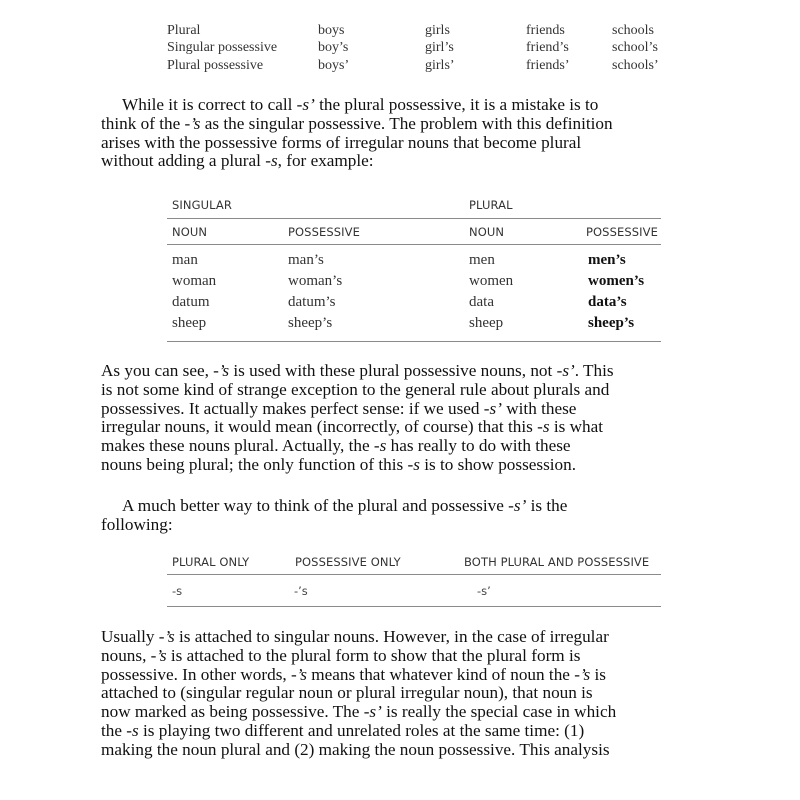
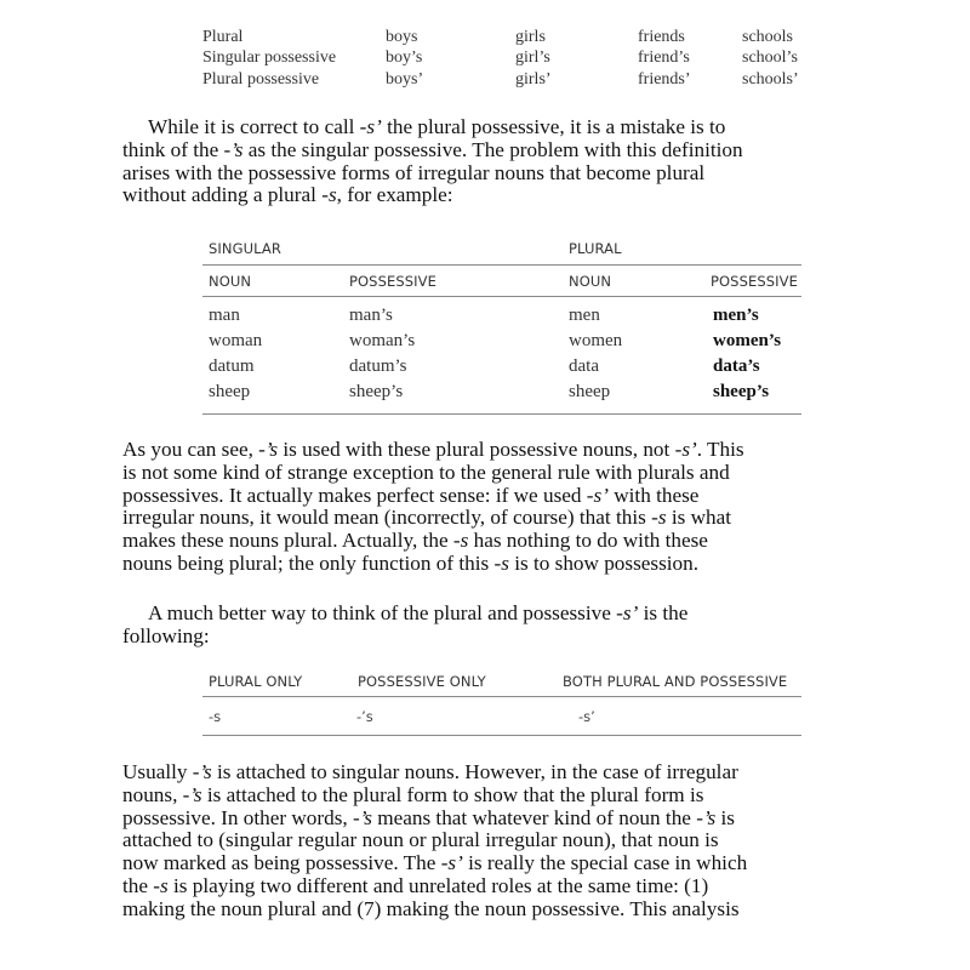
  Plural
  boys
  girls
  friends
  schools
  Singular possessive
  boy’s
  girl’s
  friend’s
  school’s
  Plural possessive
  boys’
  girls’
  friends’
  schools’
  While it is correct to call -s’ the plural possessive, it is a mistake is to
  think of the -’s as the singular possessive. The problem with this definition
  arises with the possessive forms of irregular nouns that become plural
  without adding a plural -s, for example:
  SINGULAR
  PLURAL
  NOUN
  POSSESSIVE
  NOUN
  POSSESSIVE
  man
  man’s
  men
  men’s
  woman
  woman’s
  women
  women’s
  datum
  datum’s
  data
  data’s
  sheep
  sheep’s
  sheep
  sheep’s
  As you can see, -’s is used with these plural possessive nouns, not -s’. This
- is not some kind of strange exception to the general rule about plurals and
+ is not some kind of strange exception to the general rule with plurals and
  possessives. It actually makes perfect sense: if we used -s’ with these
  irregular nouns, it would mean (incorrectly, of course) that this -s is what
- makes these nouns plural. Actually, the -s has really to do with these
+ makes these nouns plural. Actually, the -s has nothing to do with these
  nouns being plural; the only function of this -s is to show possession.
  A much better way to think of the plural and possessive -s’ is the
  following:
  PLURAL ONLY
  POSSESSIVE ONLY
  BOTH PLURAL AND POSSESSIVE
  -s
  -’s
  -s’
  Usually -’s is attached to singular nouns. However, in the case of irregular
  nouns, -’s is attached to the plural form to show that the plural form is
  possessive. In other words, -’s means that whatever kind of noun the -’s is
  attached to (singular regular noun or plural irregular noun), that noun is
  now marked as being possessive. The -s’ is really the special case in which
  the -s is playing two different and unrelated roles at the same time: (1)
- making the noun plural and (2) making the noun possessive. This analysis
+ making the noun plural and (7) making the noun possessive. This analysis
